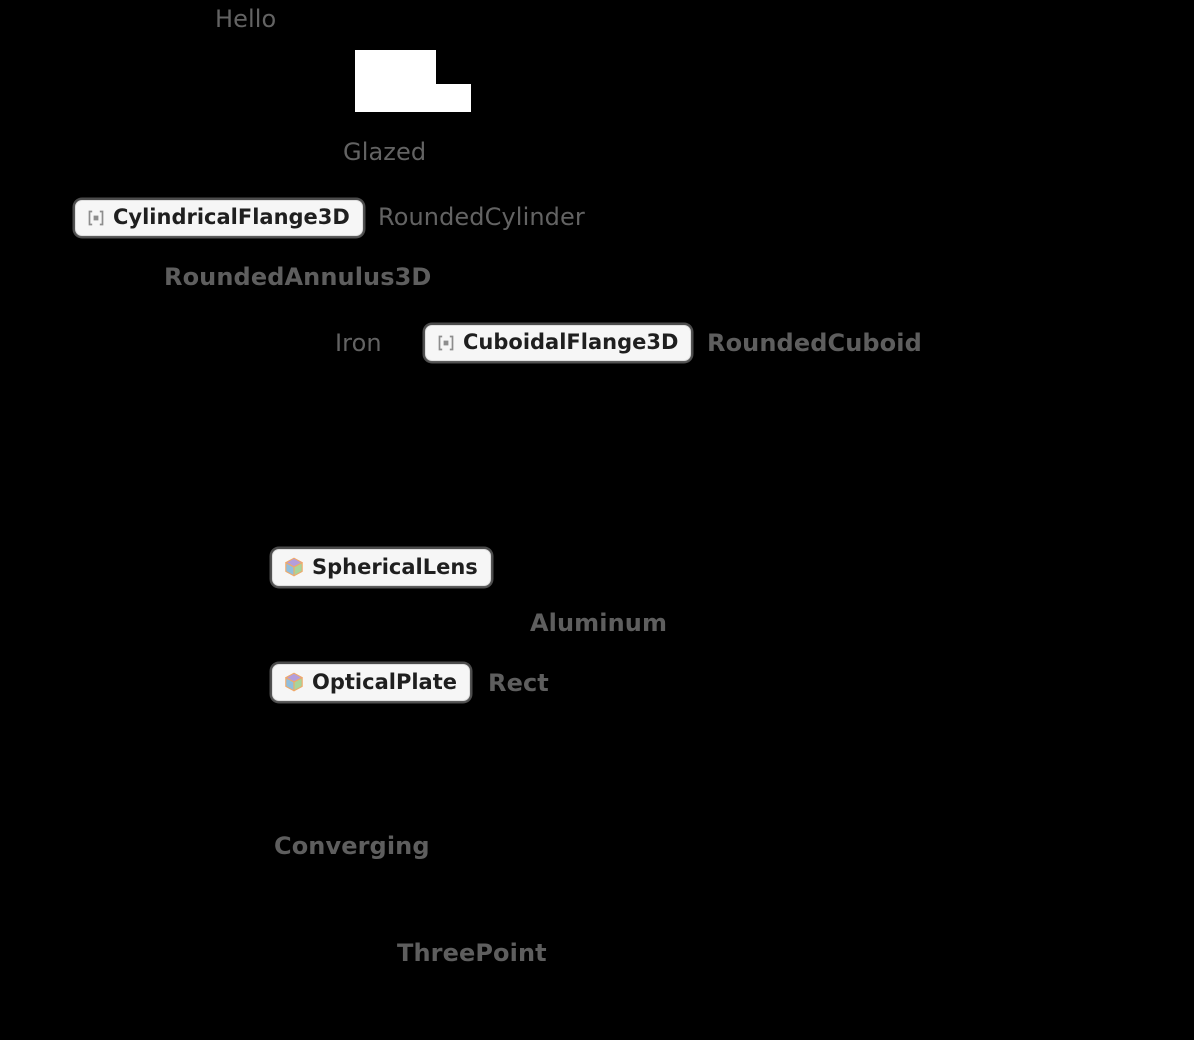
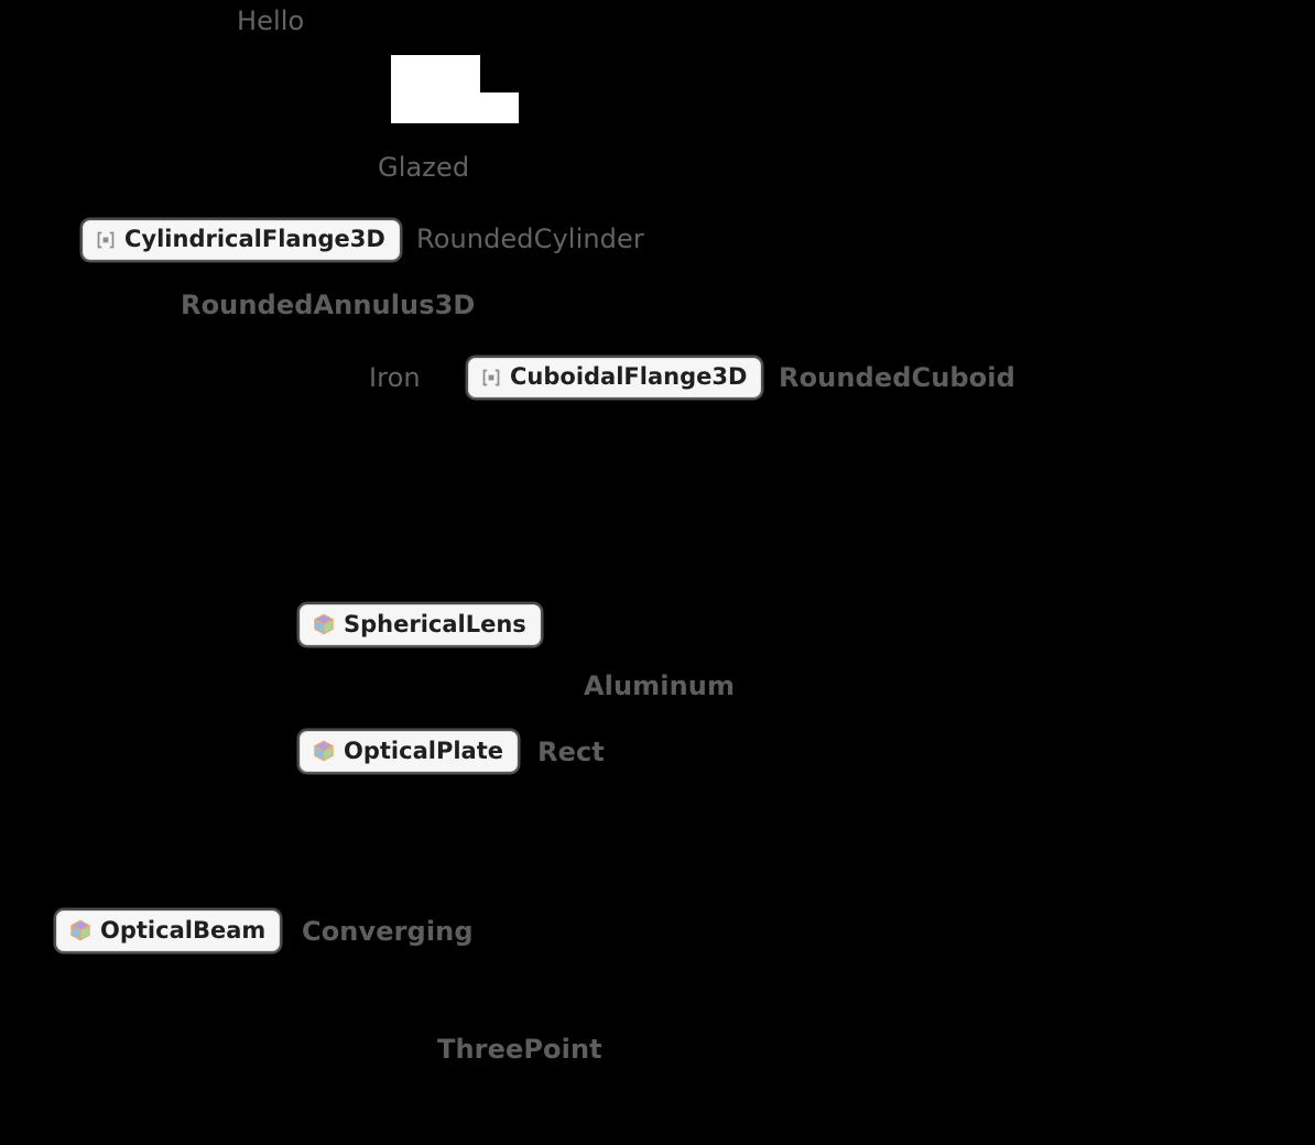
  Hello
  Glazed
  CylindricalFlange3D
  RoundedCylinder
  RoundedAnnulus3D
  Iron
  CuboidalFlange3D
  RoundedCuboid
  SphericalLens
  Aluminum
  OpticalPlate
  Rect
+ OpticalBeam
  Converging
  ThreePoint
